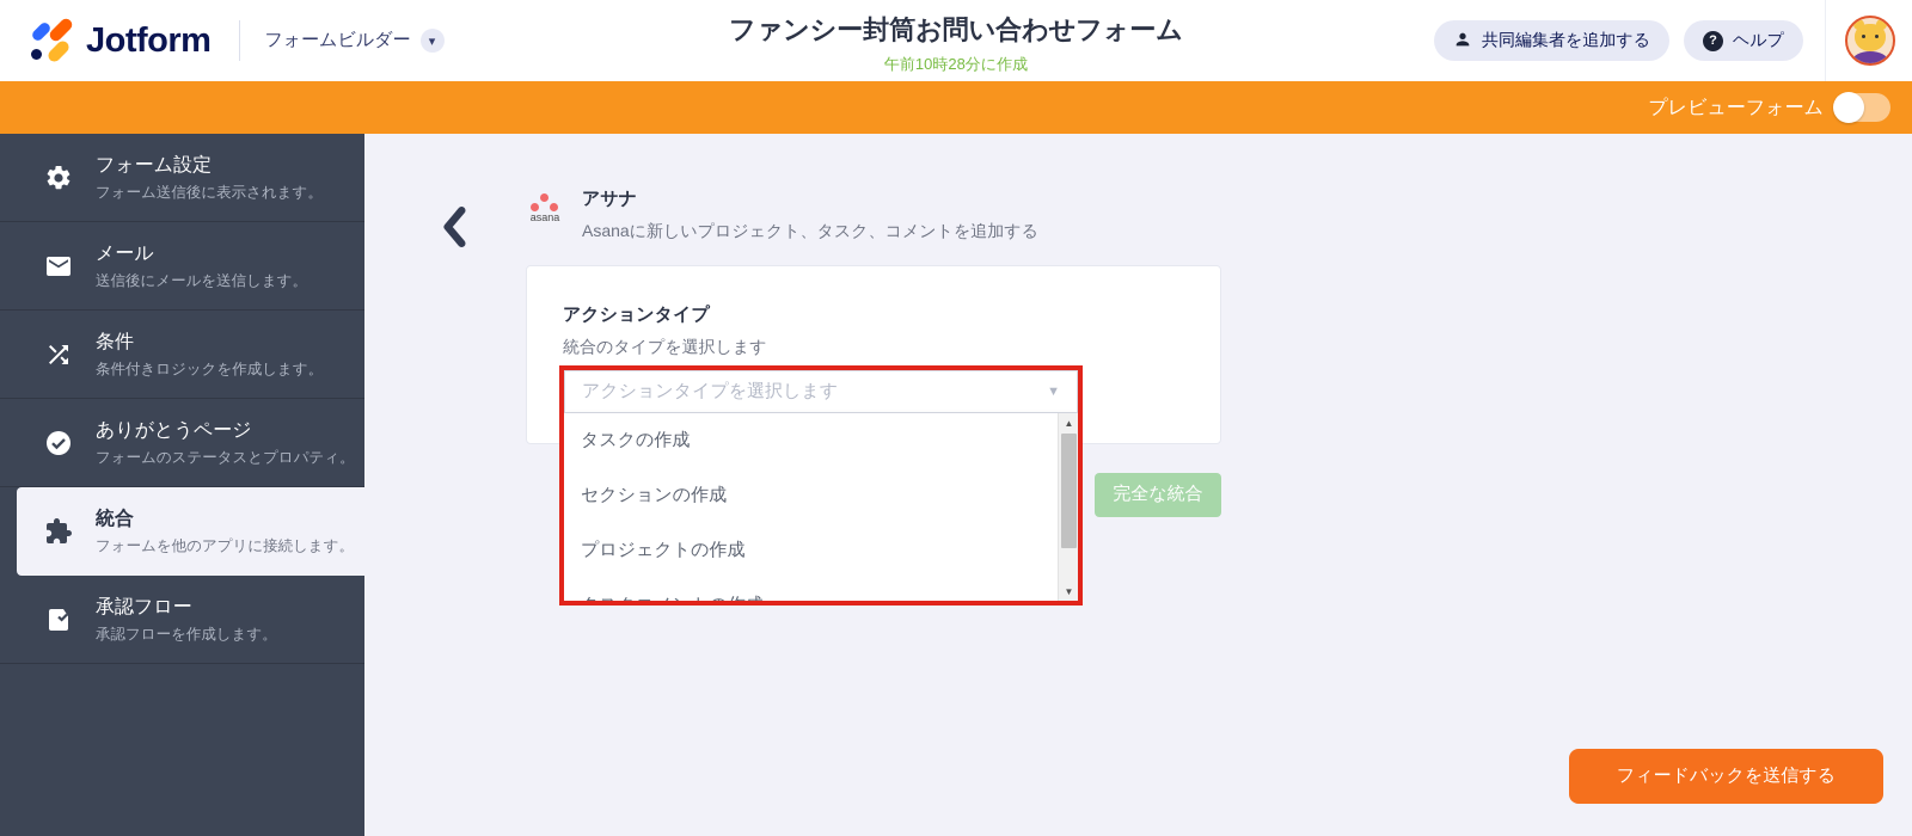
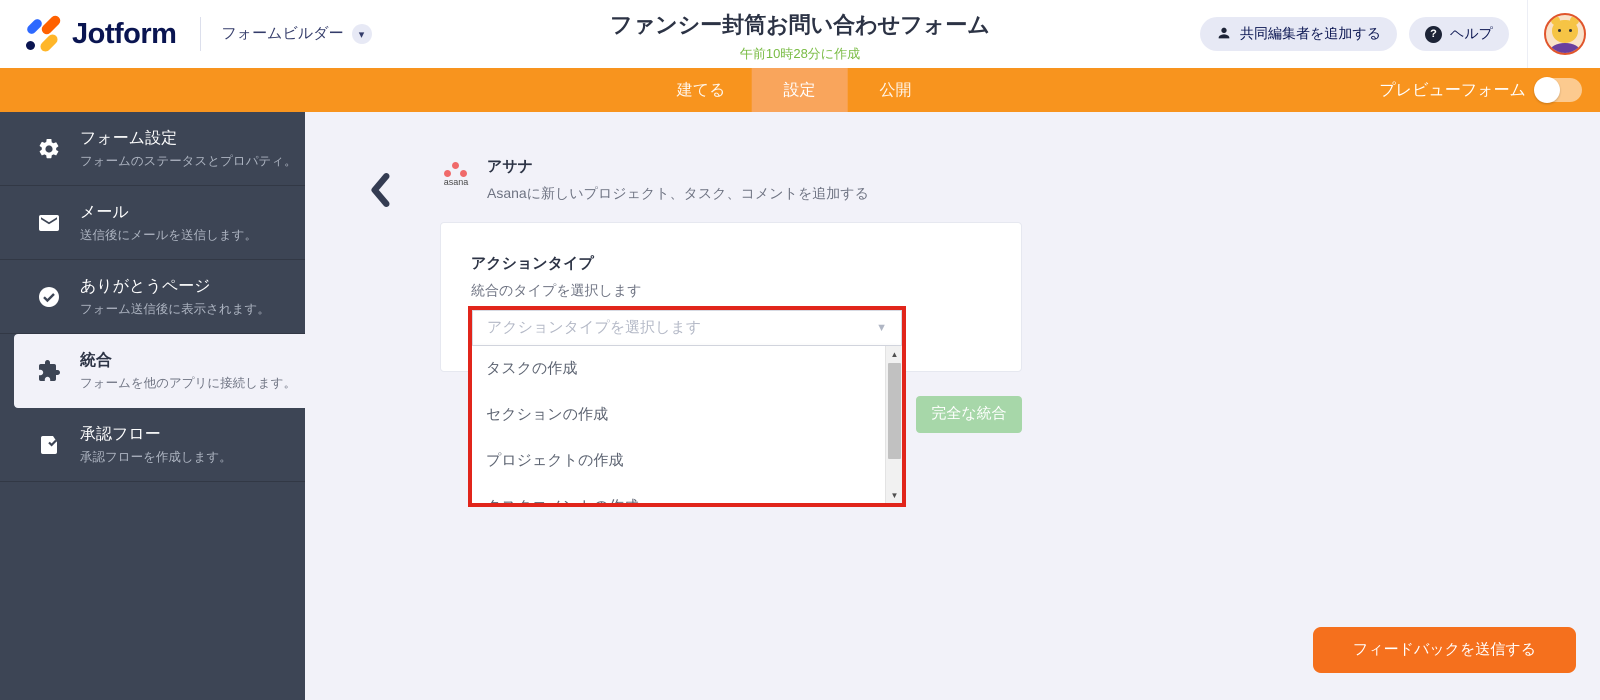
  Jotform
  フォームビルダー
  ▾
  ファンシー封筒お問い合わせフォーム
  午前10時28分に作成
  共同編集者を追加する
  ?
  ヘルプ
+ 建てる
+ 設定
+ 公開
  プレビューフォーム
  フォーム設定
- フォーム送信後に表示されます。
+ フォームのステータスとプロパティ。
  メール
  送信後にメールを送信します。
- 条件
- 条件付きロジックを作成します。
  ありがとうページ
- フォームのステータスとプロパティ。
+ フォーム送信後に表示されます。
  統合
  フォームを他のアプリに接続します。
  承認フロー
  承認フローを作成します。
  asana
  アサナ
  Asanaに新しいプロジェクト、タスク、コメントを追加する
  アクションタイプ
  統合のタイプを選択します
  アクションタイプを選択します
  ▼
  タスクの作成
  セクションの作成
  プロジェクトの作成
  ▲
  ▼
  完全な統合
  フィードバックを送信する
